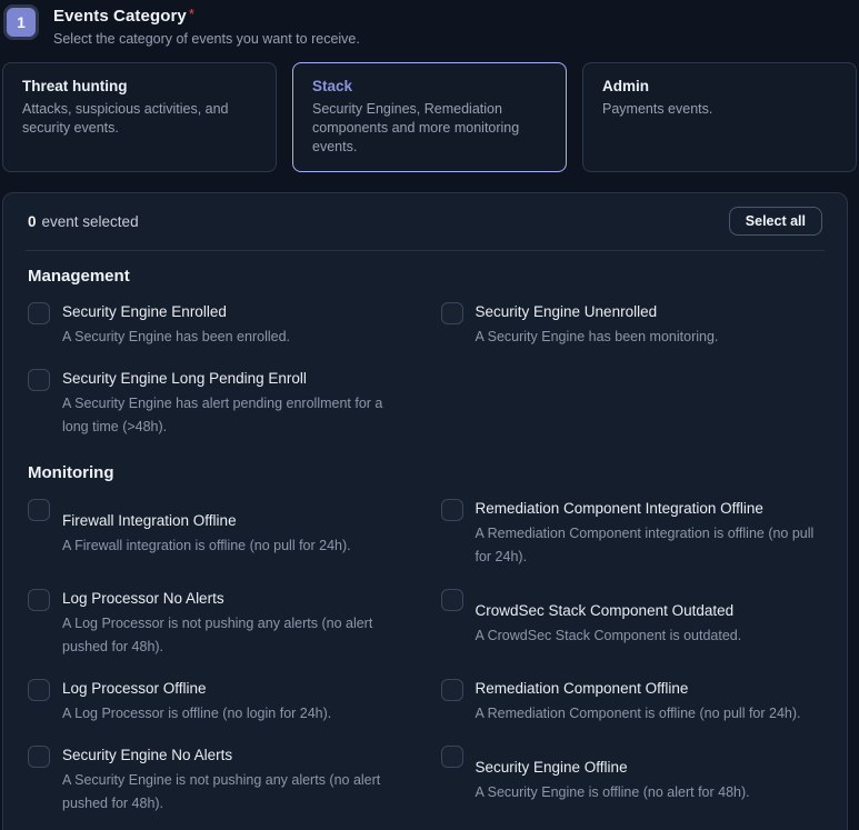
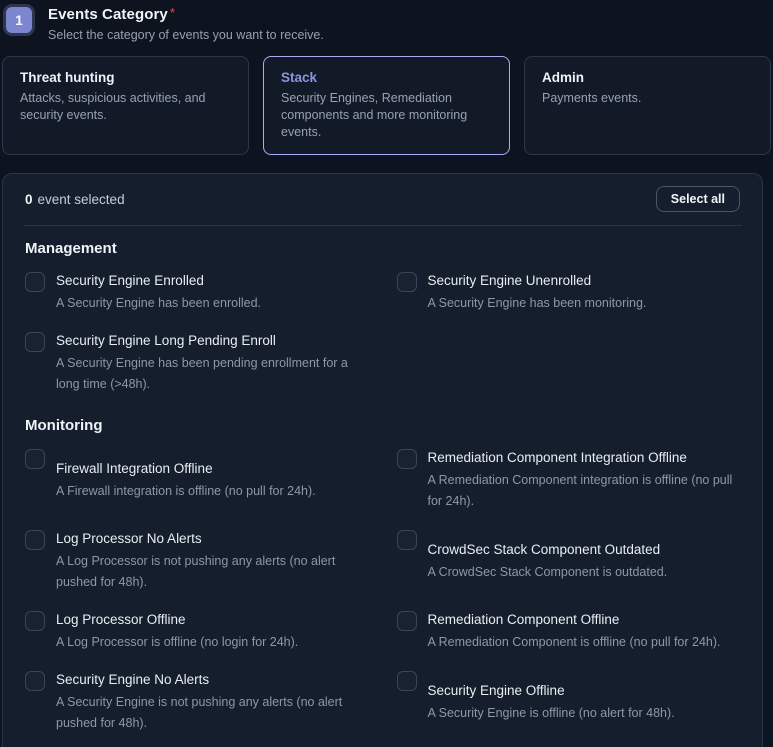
  1
  Events Category *
  Select the category of events you want to receive.
  Threat hunting
  Attacks, suspicious activities, and security events.
  Stack
  Security Engines, Remediation components and more monitoring events.
  Admin
  Payments events.
  0 event selected
  Select all
  Management
  Security Engine Enrolled
  A Security Engine has been enrolled.
  Security Engine Unenrolled
  A Security Engine has been monitoring.
  Security Engine Long Pending Enroll
- A Security Engine has alert pending enrollment for a long time (>48h).
+ A Security Engine has been pending enrollment for a long time (>48h).
  Monitoring
  Firewall Integration Offline
  A Firewall integration is offline (no pull for 24h).
  Remediation Component Integration Offline
  A Remediation Component integration is offline (no pull for 24h).
  Log Processor No Alerts
  A Log Processor is not pushing any alerts (no alert pushed for 48h).
  CrowdSec Stack Component Outdated
  A CrowdSec Stack Component is outdated.
  Log Processor Offline
  A Log Processor is offline (no login for 24h).
  Remediation Component Offline
  A Remediation Component is offline (no pull for 24h).
  Security Engine No Alerts
  A Security Engine is not pushing any alerts (no alert pushed for 48h).
  Security Engine Offline
  A Security Engine is offline (no alert for 48h).
